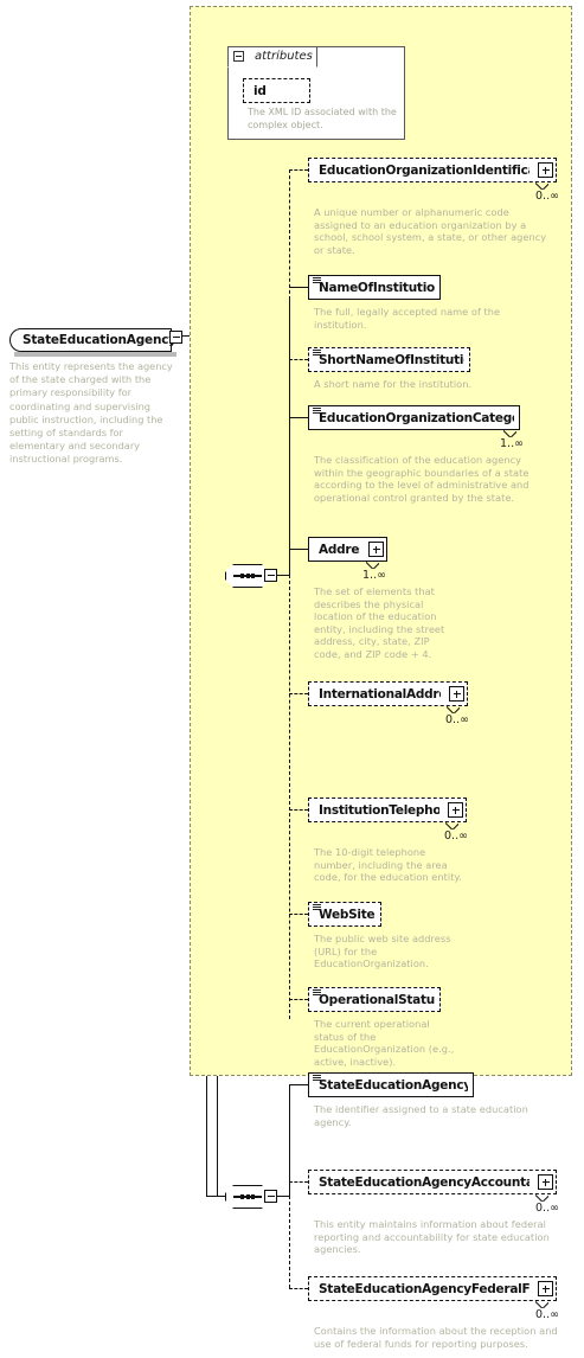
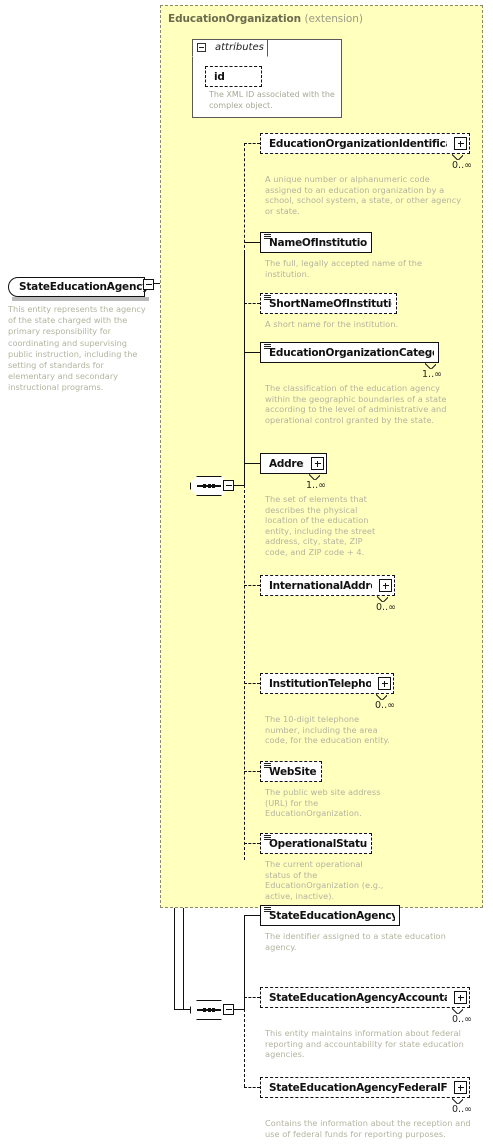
  StateEducationAgenc
  This entity represents the agency of the state charged with the primary responsibility for coordinating and supervising public instruction, including the setting of standards for elementary and secondary instructional programs.
+ EducationOrganization (extension)
  attributes
  id
  The XML ID associated with the complex object.
  EducationOrganizationIdentific
  0..∞
  A unique number or alphanumeric code assigned to an education organization by a school, school system, a state, or other agency or state.
  NameOfInstitutio
  The full, legally accepted name of the institution.
  ShortNameOfInstituti
  A short name for the institution.
  EducationOrganizationCateg
  1..∞
  The classification of the education agency within the geographic boundaries of a state according to the level of administrative and operational control granted by the state.
  Addre
  1..∞
  The set of elements that describes the physical location of the education entity, including the street address, city, state, ZIP code, and ZIP code + 4.
  InternationalAddr
  0..∞
  InstitutionTelepho
  0..∞
  The 10-digit telephone number, including the area code, for the education entity.
  WebSite
  The public web site address (URL) for the EducationOrganization.
  OperationalStatu
  The current operational status of the EducationOrganization (e.g., active, inactive).
  StateEducationAgency
  The identifier assigned to a state education agency.
  StateEducationAgencyAccount
  0..∞
  This entity maintains information about federal reporting and accountability for state education agencies.
  StateEducationAgencyFederalF
  0..∞
  Contains the information about the reception and use of federal funds for reporting purposes.
